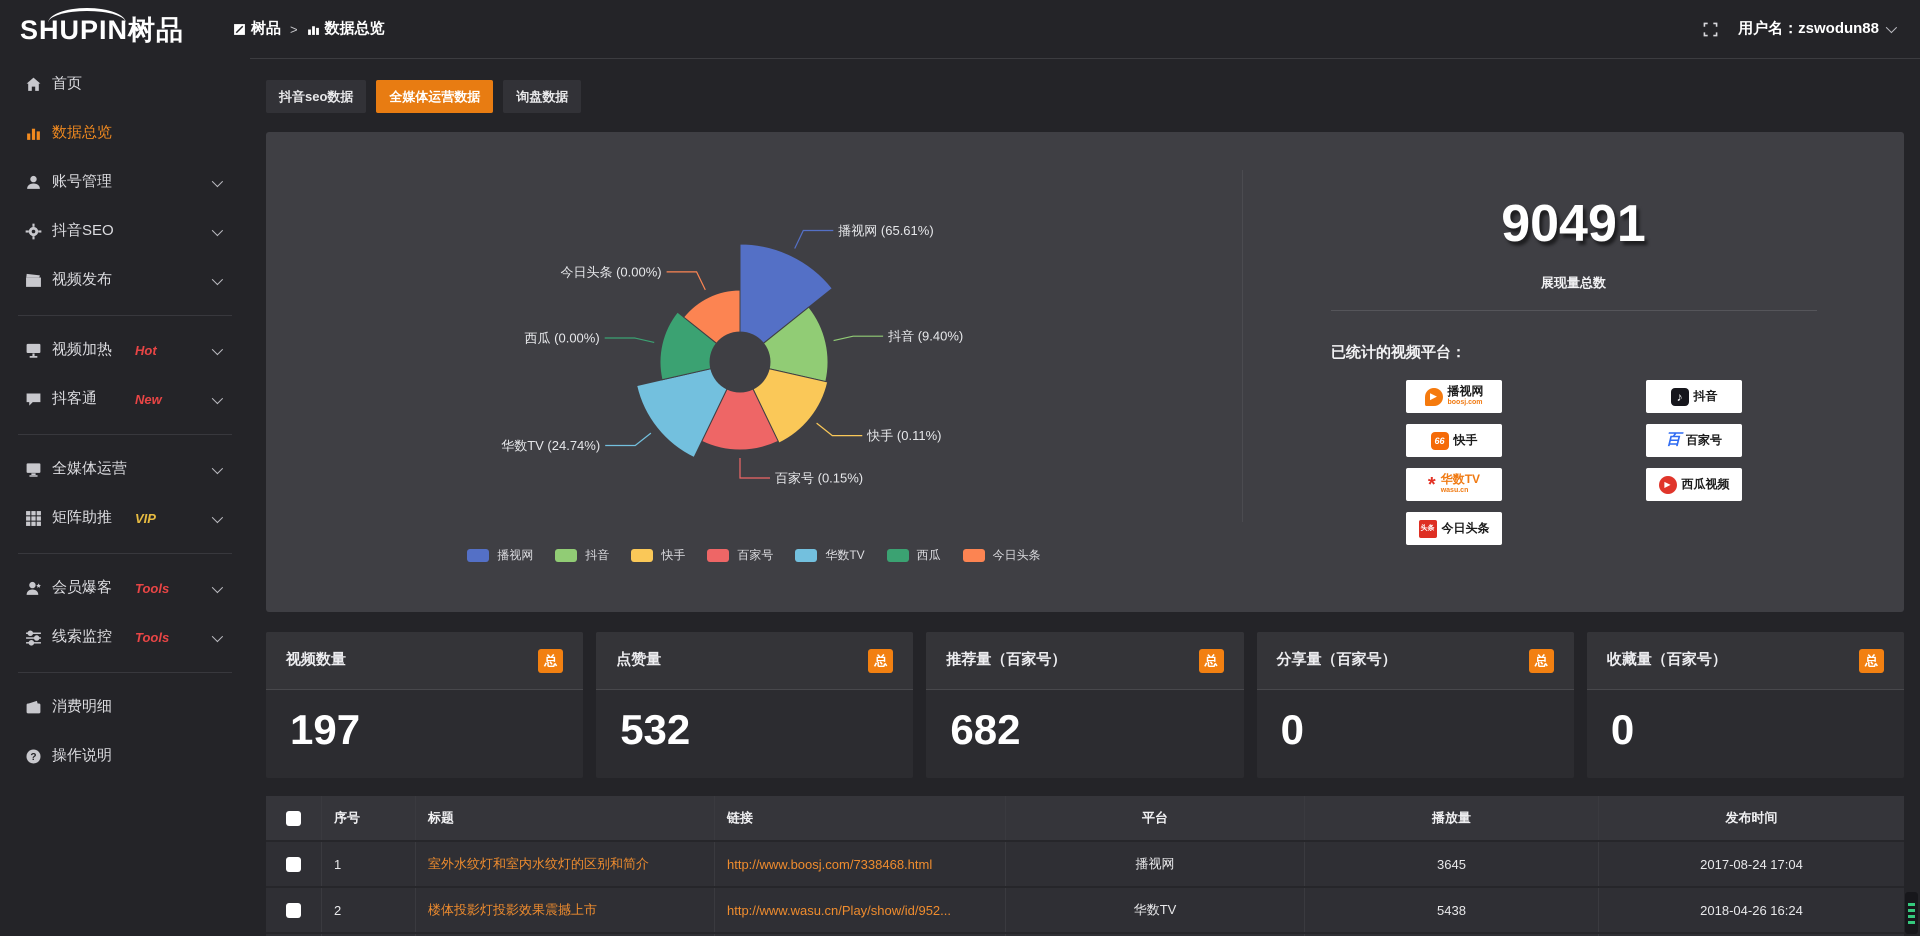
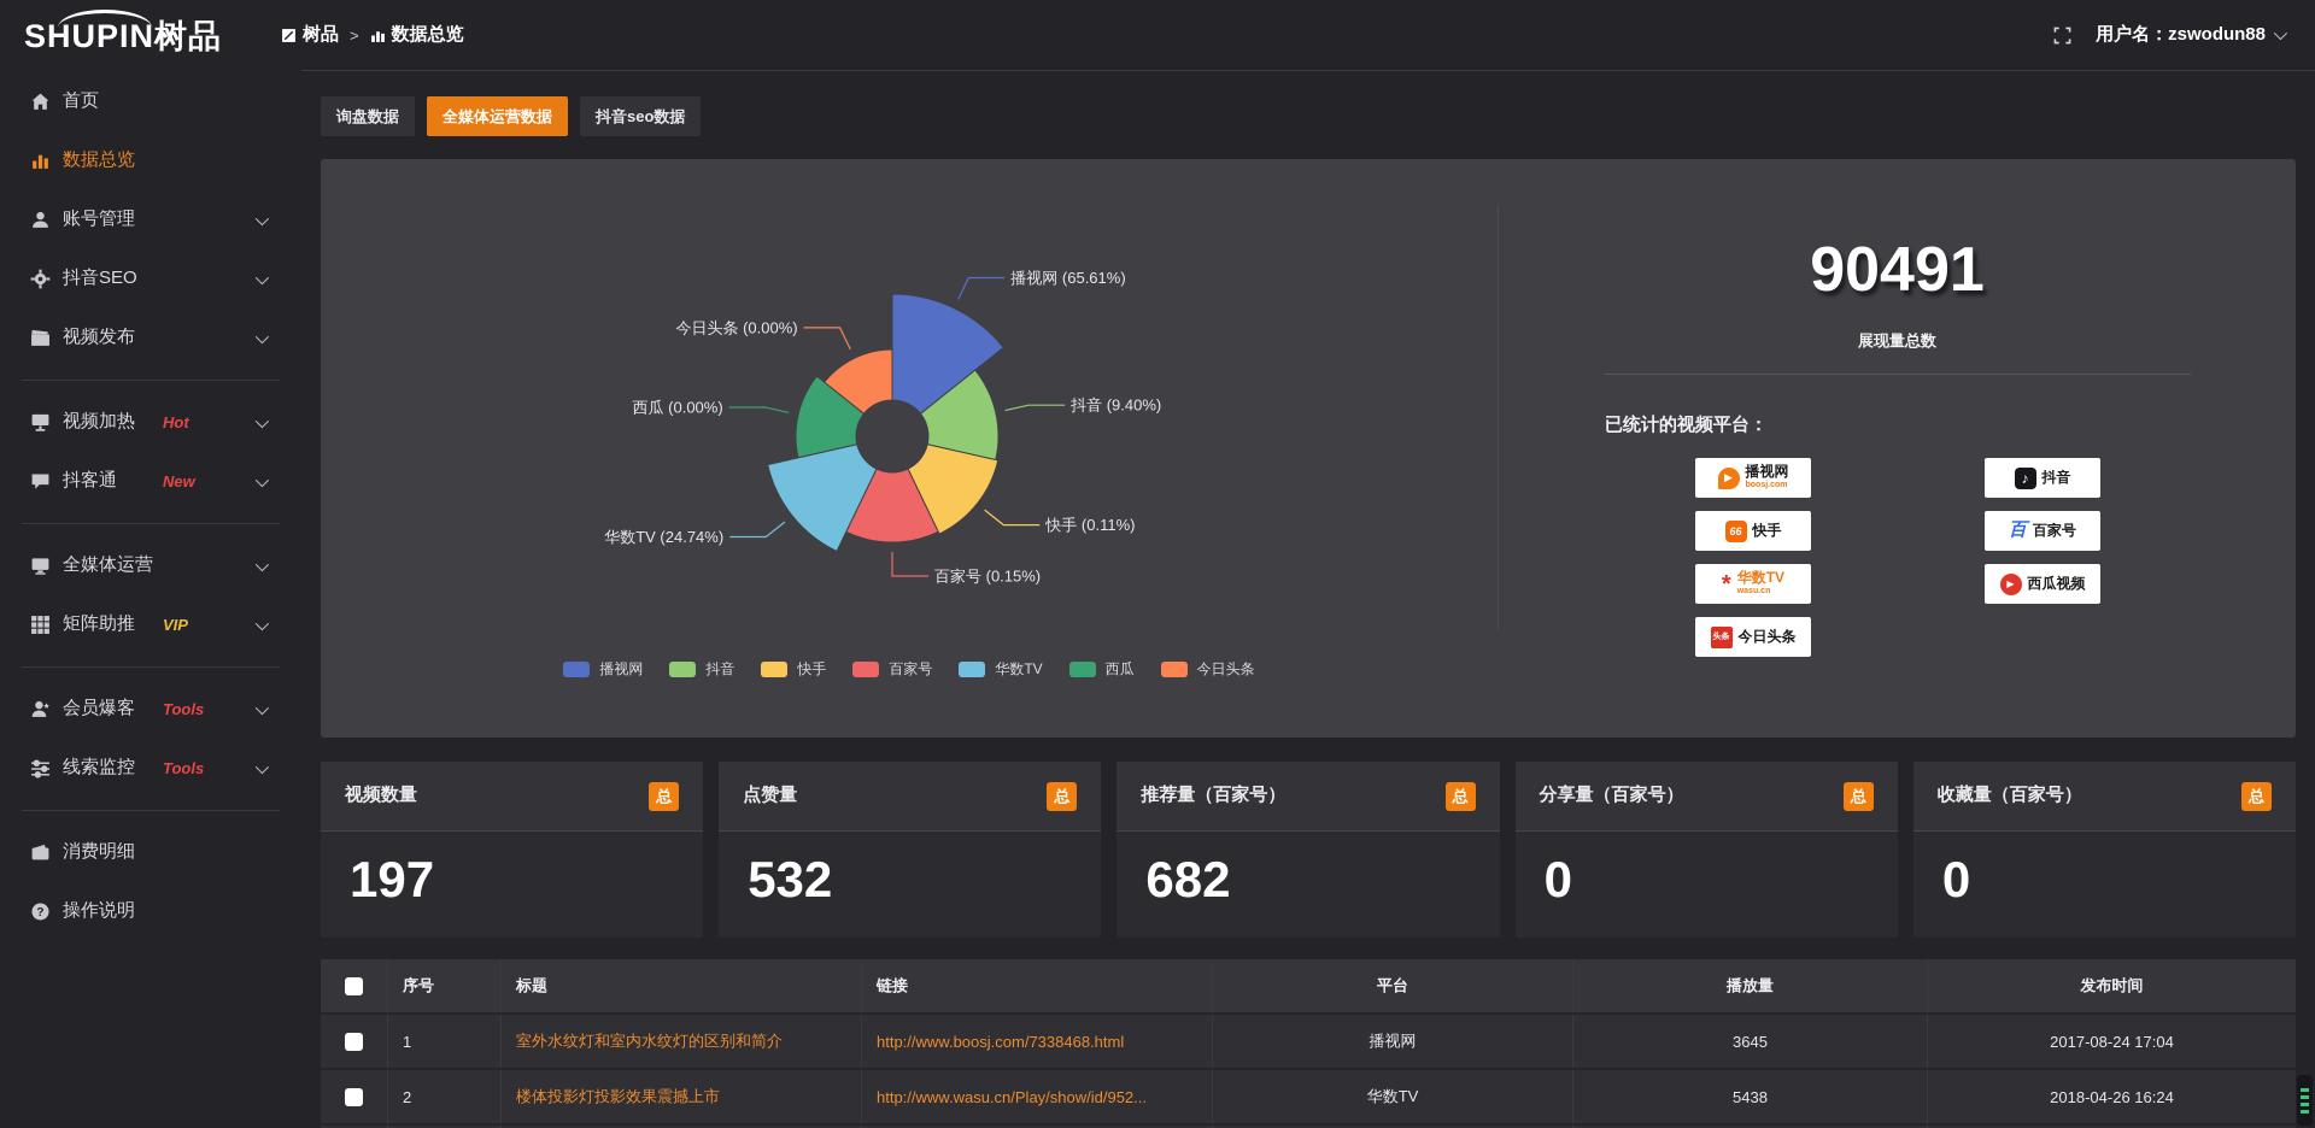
  SHUPIN树品
  树品
  >
  数据总览
  用户名：zswodun88
  首页
  数据总览
  账号管理
  抖音SEO
  视频发布
  视频加热
  Hot
  抖客通
  New
  全媒体运营
  矩阵助推
  VIP
  会员爆客
  Tools
  线索监控
  Tools
  消费明细
  ?
  操作说明
- 抖音seo数据
+ 询盘数据
  全媒体运营数据
- 询盘数据
+ 抖音seo数据
  播视网 (65.61%)
  抖音 (9.40%)
  快手 (0.11%)
  百家号 (0.15%)
  华数TV (24.74%)
  西瓜 (0.00%)
  今日头条 (0.00%)
  播视网
  抖音
  快手
  百家号
  华数TV
  西瓜
  今日头条
  90491
  展现量总数
  已统计的视频平台：
  ▶
  播视网
  66
  快手
  *
  华数TV
  今日头条
  ♪
  抖音
  百
  百家号
  ▶
  西瓜视频
  视频数量
  总
  197
  点赞量
  总
  532
  推荐量（百家号）
  总
  682
  分享量（百家号）
  总
  0
  收藏量（百家号）
  总
  0
  序号
  标题
  链接
  平台
  播放量
  发布时间
  1
  室外水纹灯和室内水纹灯的区别和简介
  http://www.boosj.com/7338468.html
  播视网
  3645
  2017-08-24 17:04
  2
  楼体投影灯投影效果震撼上市
  http://www.wasu.cn/Play/show/id/952...
  华数TV
  5438
  2018-04-26 16:24
